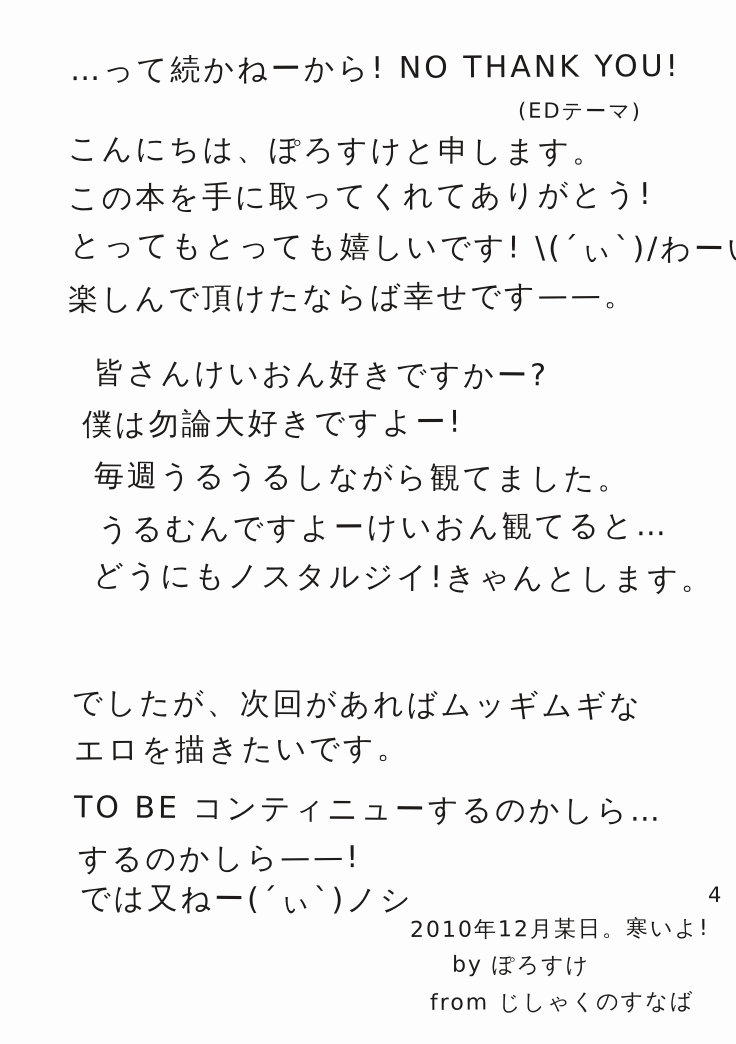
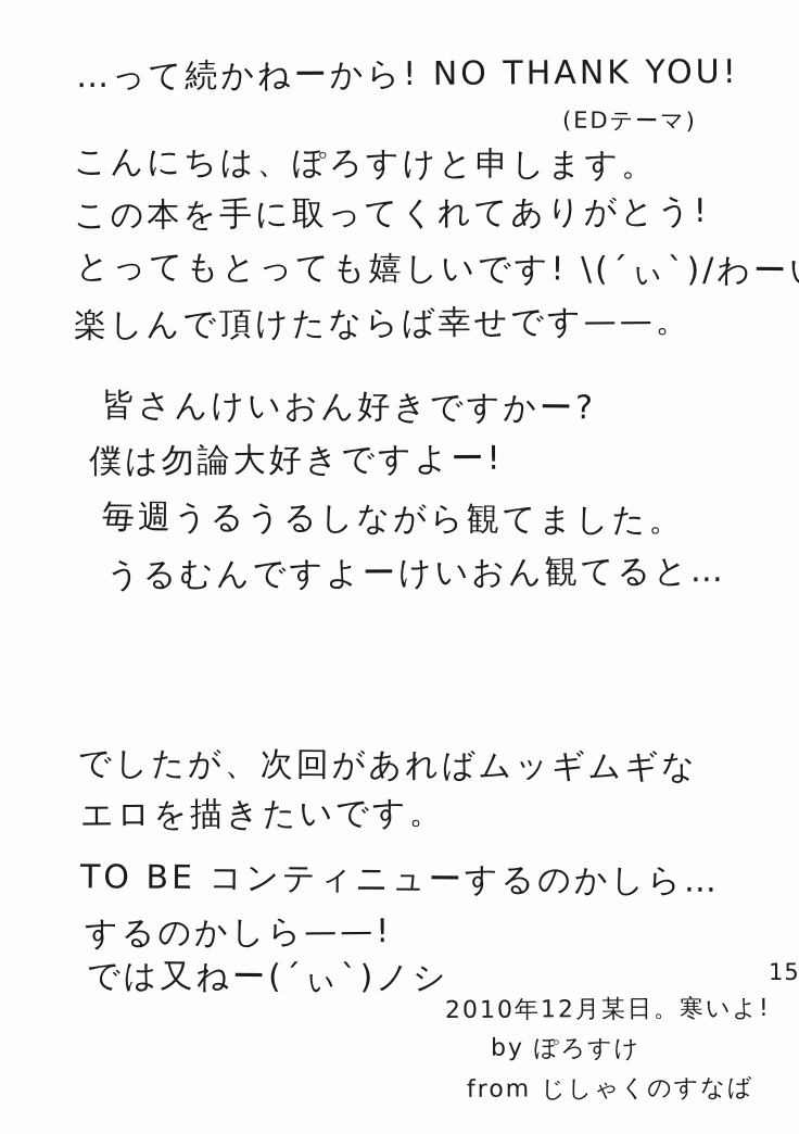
  …って続かねーから! NO THANK YOU!
  (EDテーマ)
  こんにちは、ぽろすけと申します。
  この本を手に取ってくれてありがとう!
  とってもとっても嬉しいです! \(´ぃ`)/わー
  楽しんで頂けたならば幸せです——。
  皆さんけいおん好きですかー?
  僕は勿論大好きですよー!
  毎週うるうるしながら観てました。
  うるむんですよーけいおん観てると…
- どうにもノスタルジイ!きゃんとします。
  でしたが、次回があればムッギムギな
  エロを描きたいです。
  TO BE コンティニューするのかしら…
  するのかしら——!
  では又ねー(´ぃ`)ノシ
- 4
+ 15
  2010年12月某日。寒いよ!
  by ぽろすけ
  from じしゃくのすなば
